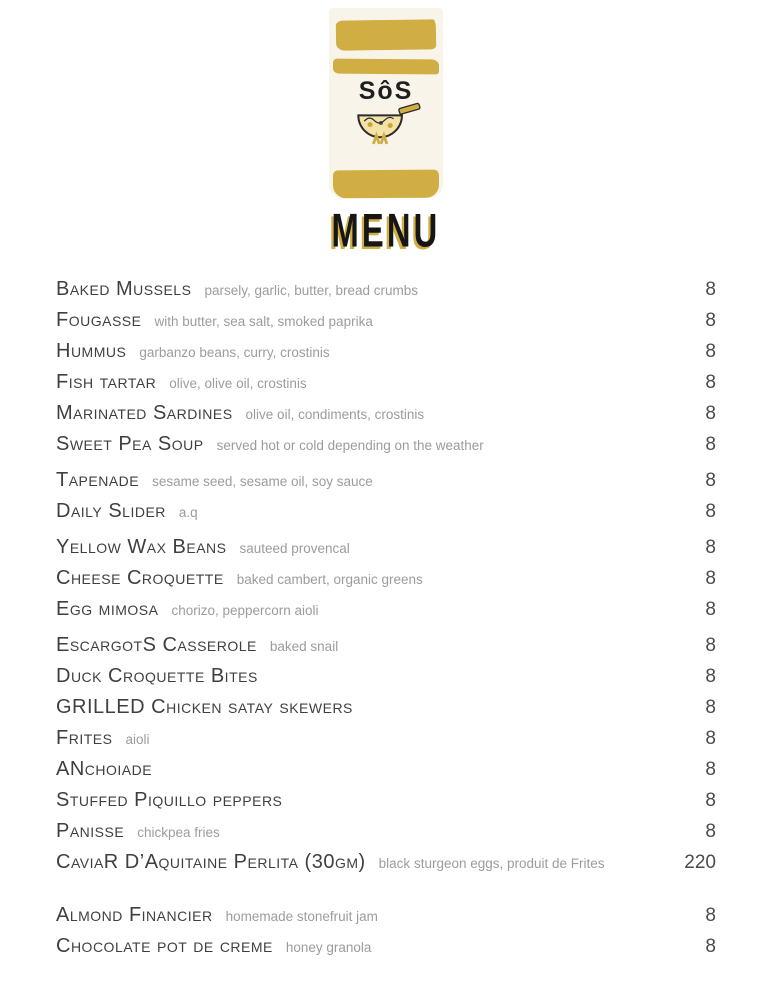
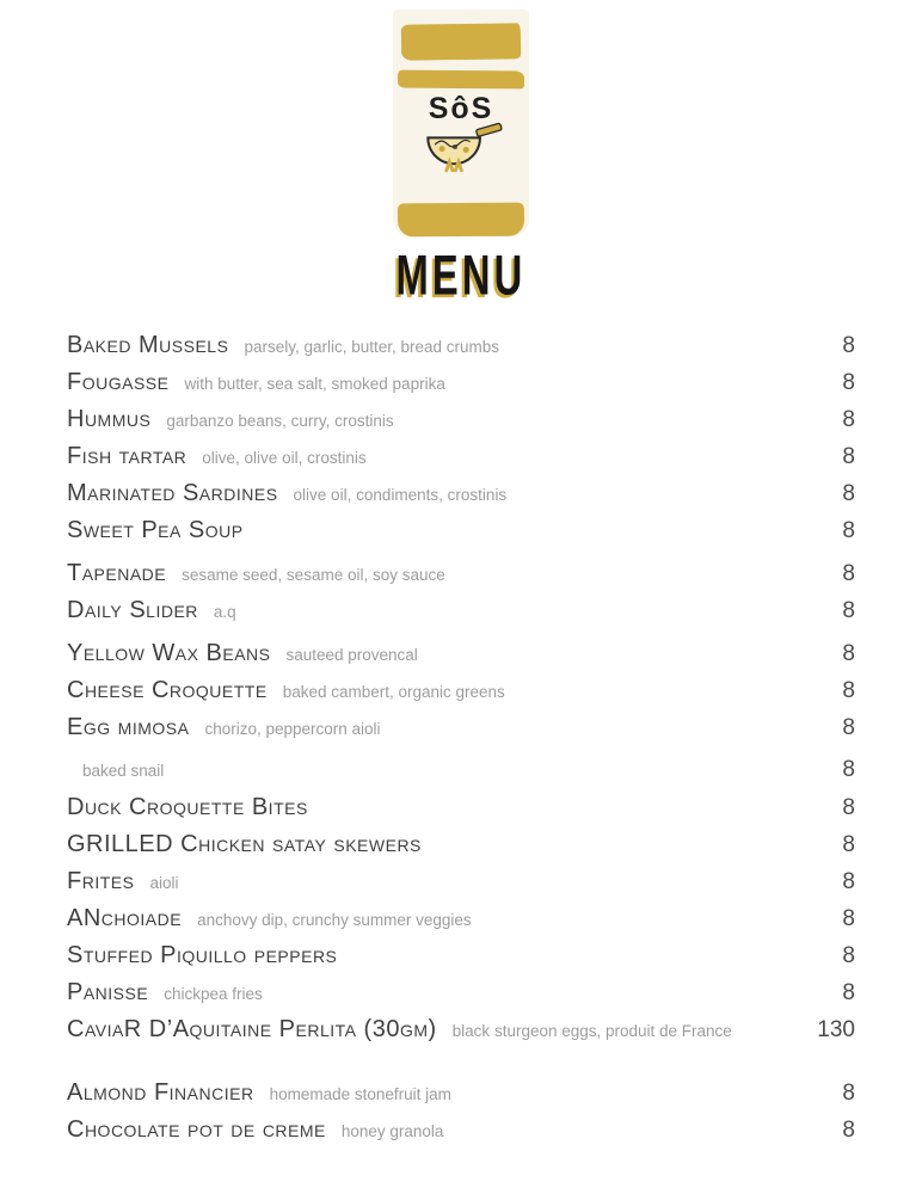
  SôS
  MENU
  Baked Mussels
  parsely, garlic, butter, bread crumbs
  8
  Fougasse
  with butter, sea salt, smoked paprika
  8
  Hummus
  garbanzo beans, curry, crostinis
  8
  Fish tartar
  olive, olive oil, crostinis
  8
  Marinated Sardines
  olive oil, condiments, crostinis
  8
  Sweet Pea Soup
- served hot or cold depending on the weather
  8
  Tapenade
  sesame seed, sesame oil, soy sauce
  8
  Daily Slider
  a.q
  8
  Yellow Wax Beans
  sauteed provencal
  8
  Cheese Croquette
  baked cambert, organic greens
  8
  Egg mimosa
  chorizo, peppercorn aioli
  8
- EscargotS Casserole
  baked snail
  8
  Duck Croquette Bites
  8
  GRILLED Chicken satay skewers
  8
  Frites
  aioli
  8
  ANchoiade
+ anchovy dip, crunchy summer veggies
  8
  Stuffed Piquillo peppers
  8
  Panisse
  chickpea fries
  8
  CaviaR D’Aquitaine Perlita (30gm)
- black sturgeon eggs, produit de Frites
+ black sturgeon eggs, produit de France
- 220
+ 130
  Almond Financier
  homemade stonefruit jam
  8
  Chocolate pot de creme
  honey granola
  8
